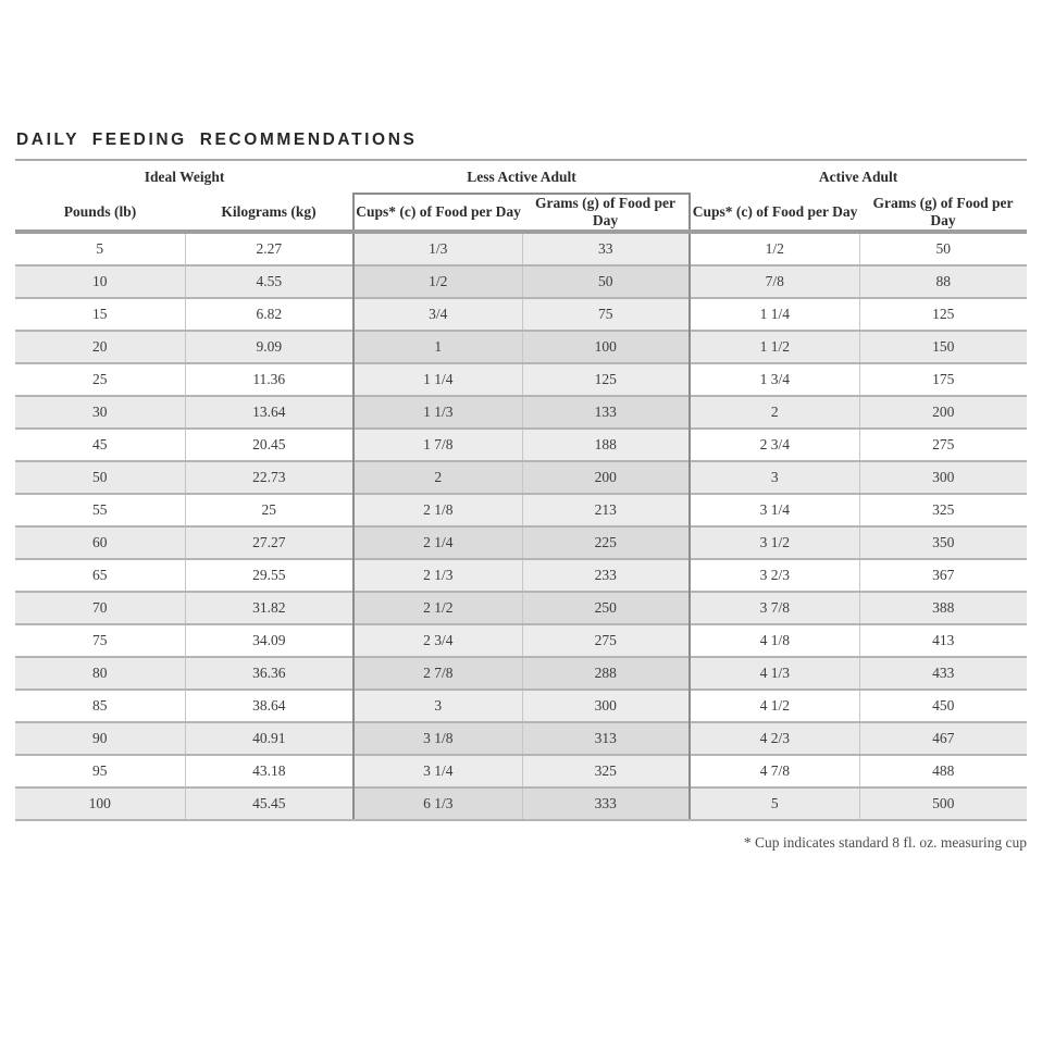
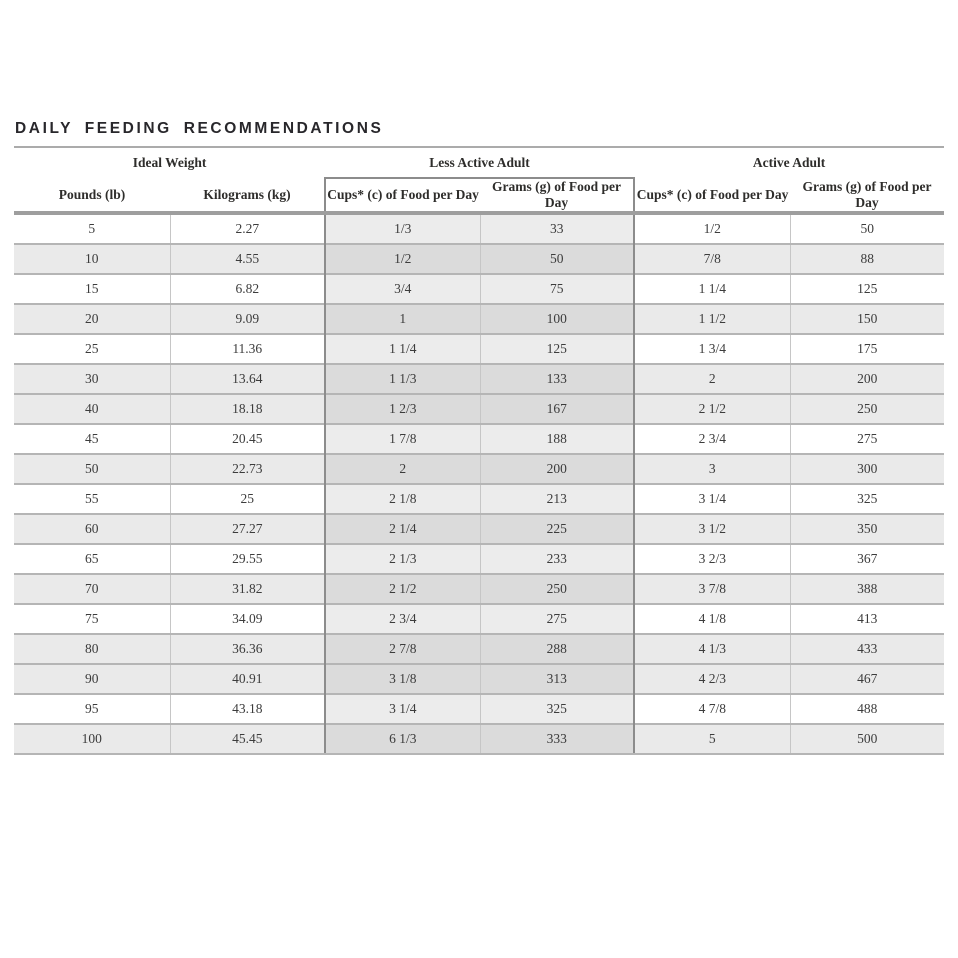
  DAILY FEEDING RECOMMENDATIONS
  Ideal Weight	Less Active Adult	Active Adult
  Pounds (lb)	Kilograms (kg)	Cups* (c) of Food per Day	Grams (g) of Food per Day	Cups* (c) of Food per Day	Grams (g) of Food per Day
  5	2.27	1/3	33	1/2	50
  10	4.55	1/2	50	7/8	88
  15	6.82	3/4	75	1 1/4	125
  20	9.09	1	100	1 1/2	150
  25	11.36	1 1/4	125	1 3/4	175
  30	13.64	1 1/3	133	2	200
+ 40	18.18	1 2/3	167	2 1/2	250
  45	20.45	1 7/8	188	2 3/4	275
  50	22.73	2	200	3	300
  55	25	2 1/8	213	3 1/4	325
  60	27.27	2 1/4	225	3 1/2	350
  65	29.55	2 1/3	233	3 2/3	367
  70	31.82	2 1/2	250	3 7/8	388
  75	34.09	2 3/4	275	4 1/8	413
  80	36.36	2 7/8	288	4 1/3	433
- 85	38.64	3	300	4 1/2	450
  90	40.91	3 1/8	313	4 2/3	467
  95	43.18	3 1/4	325	4 7/8	488
  100	45.45	6 1/3	333	5	500
- * Cup indicates standard 8 fl. oz. measuring cup
